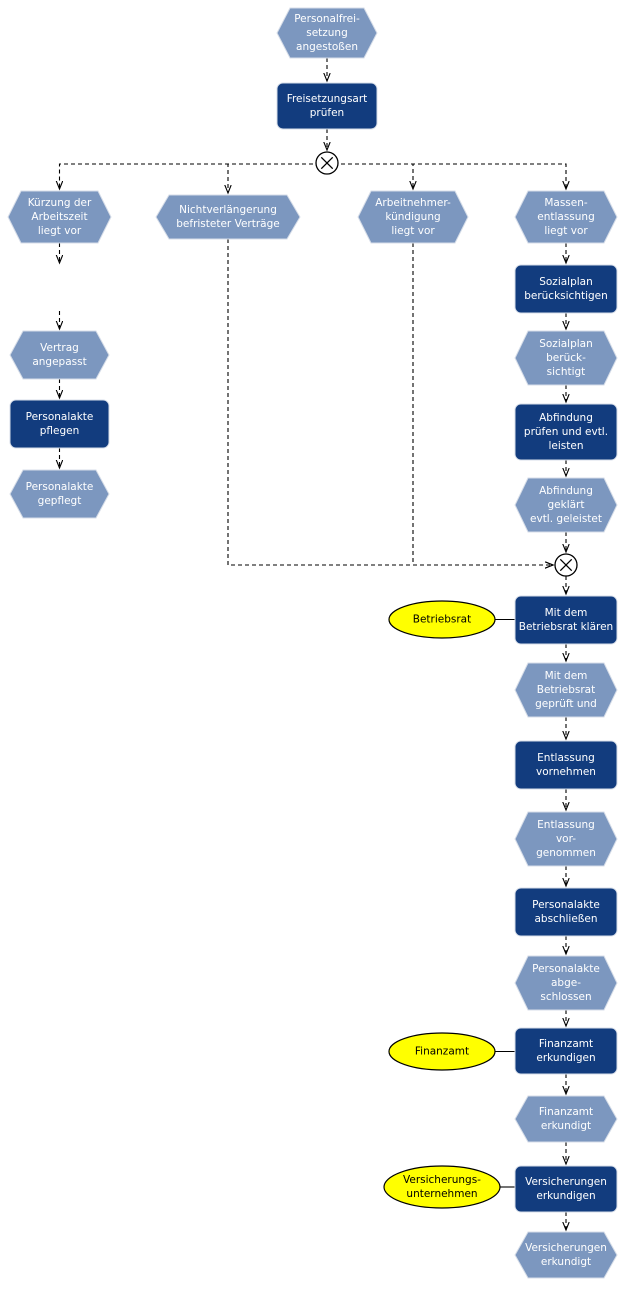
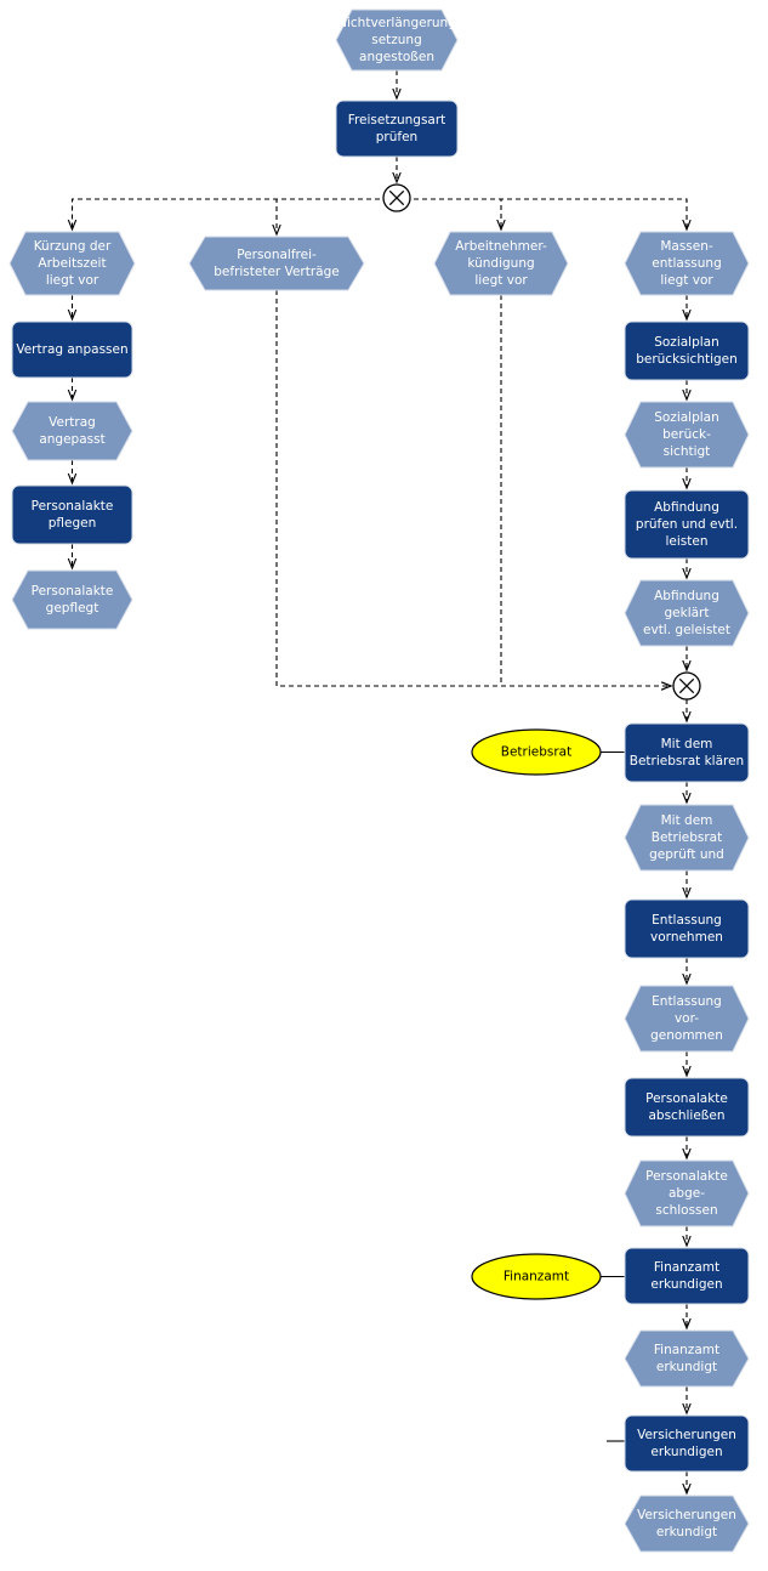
- Personalfrei-
+ Nichtverlängerung
  setzung
  angestoßen
  Freisetzungsart
  prüfen
  Kürzung der
  Arbeitszeit
  liegt vor
- Nichtverlängerung
+ Personalfrei-
  befristeter Verträge
  Arbeitnehmer-
  kündigung
  liegt vor
  Massen-
  entlassung
  liegt vor
+ Vertrag anpassen
  Vertrag
  angepasst
  Personalakte
  pflegen
  Personalakte
  gepflegt
  Sozialplan
  berücksichtigen
  Sozialplan
  berück-
  sichtigt
  Abfindung
  prüfen und evtl.
  leisten
  Abfindung
  geklärt
  evtl. geleistet
  Betriebsrat
  Mit dem
  Betriebsrat klären
  Mit dem
  Betriebsrat
  geprüft und
  Entlassung
  vornehmen
  Entlassung
  vor-
  genommen
  Personalakte
  abschließen
  Personalakte
  abge-
  schlossen
  Finanzamt
  Finanzamt
  erkundigen
  Finanzamt
  erkundigt
- Versicherungs-
- unternehmen
  Versicherungen
  erkundigen
  Versicherungen
  erkundigt
